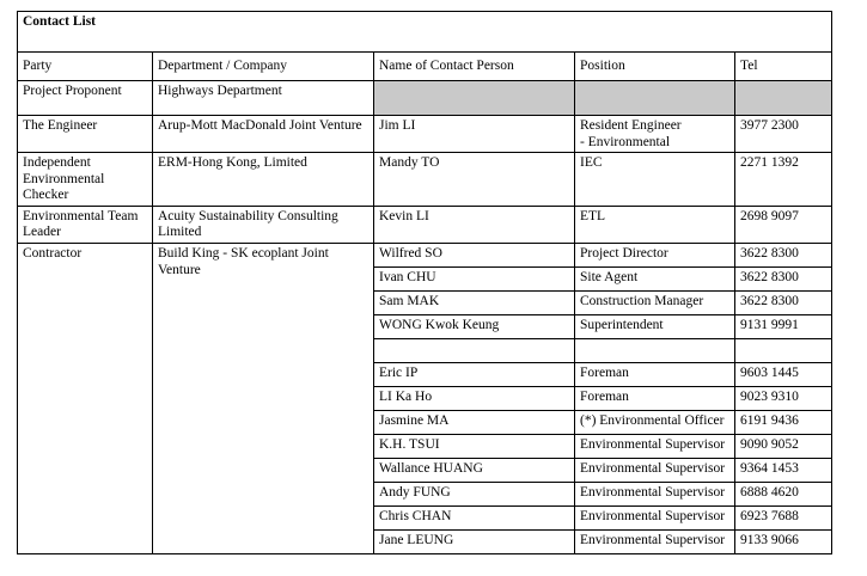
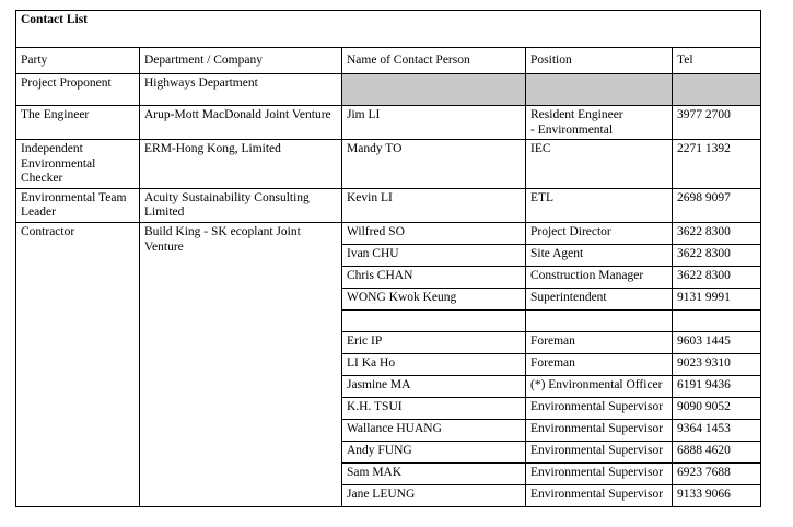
  Contact List
  Party	Department / Company	Name of Contact Person	Position	Tel
  Project Proponent	Highways Department
- The Engineer	Arup-Mott MacDonald Joint Venture	Jim LI	Resident Engineer - Environmental	3977 2300
+ The Engineer	Arup-Mott MacDonald Joint Venture	Jim LI	Resident Engineer - Environmental	3977 2700
  Independent Environmental Checker	ERM-Hong Kong, Limited	Mandy TO	IEC	2271 1392
  Environmental Team Leader	Acuity Sustainability Consulting Limited	Kevin LI	ETL	2698 9097
  Contractor	Build King - SK ecoplant Joint Venture	Wilfred SO	Project Director	3622 8300
  Ivan CHU	Site Agent	3622 8300
- Sam MAK	Construction Manager	3622 8300
+ Chris CHAN	Construction Manager	3622 8300
  WONG Kwok Keung	Superintendent	9131 9991
  Eric IP	Foreman	9603 1445
  LI Ka Ho	Foreman	9023 9310
  Jasmine MA	(*) Environmental Officer	6191 9436
  K.H. TSUI	Environmental Supervisor	9090 9052
  Wallance HUANG	Environmental Supervisor	9364 1453
  Andy FUNG	Environmental Supervisor	6888 4620
- Chris CHAN	Environmental Supervisor	6923 7688
+ Sam MAK	Environmental Supervisor	6923 7688
  Jane LEUNG	Environmental Supervisor	9133 9066
